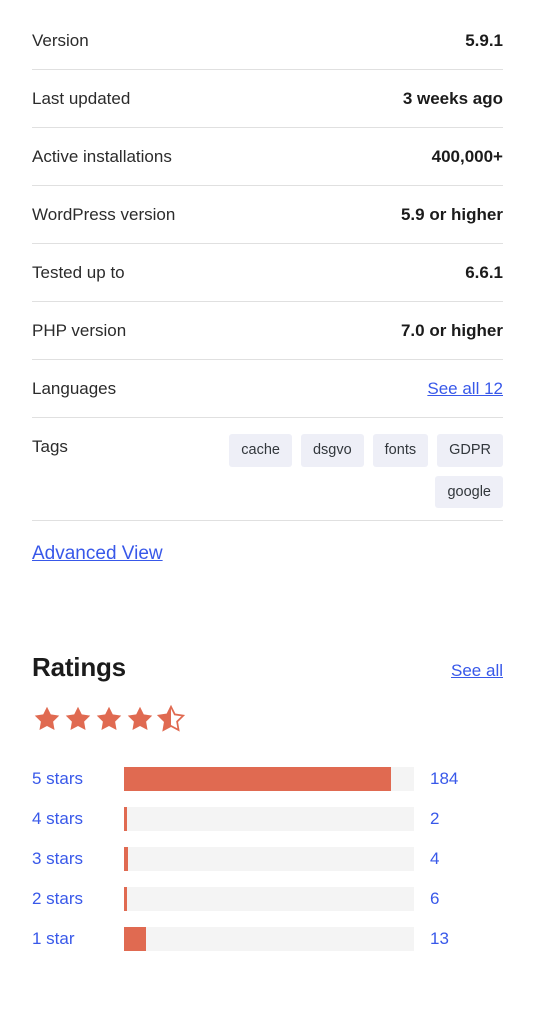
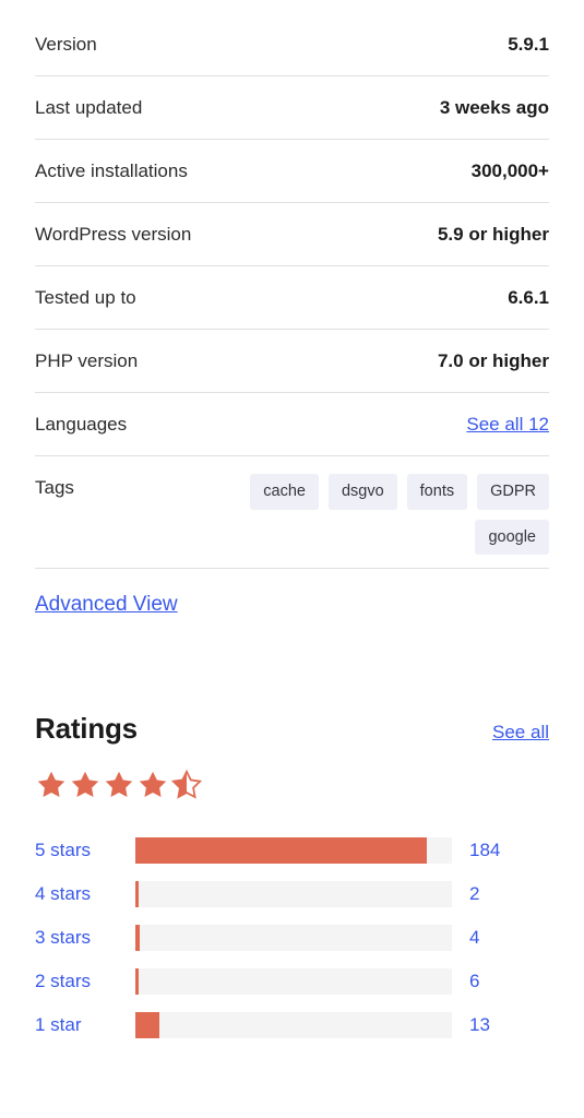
  Version
  5.9.1
  Last updated
  3 weeks ago
  Active installations
- 400,000+
+ 300,000+
  WordPress version
  5.9 or higher
  Tested up to
  6.6.1
  PHP version
  7.0 or higher
  Languages
  See all 12
  Tags
  cache
  dsgvo
  fonts
  GDPR
  google
  Advanced View
  Ratings
  See all
  5 stars
  184
  4 stars
  2
  3 stars
  4
  2 stars
  6
  1 star
  13
